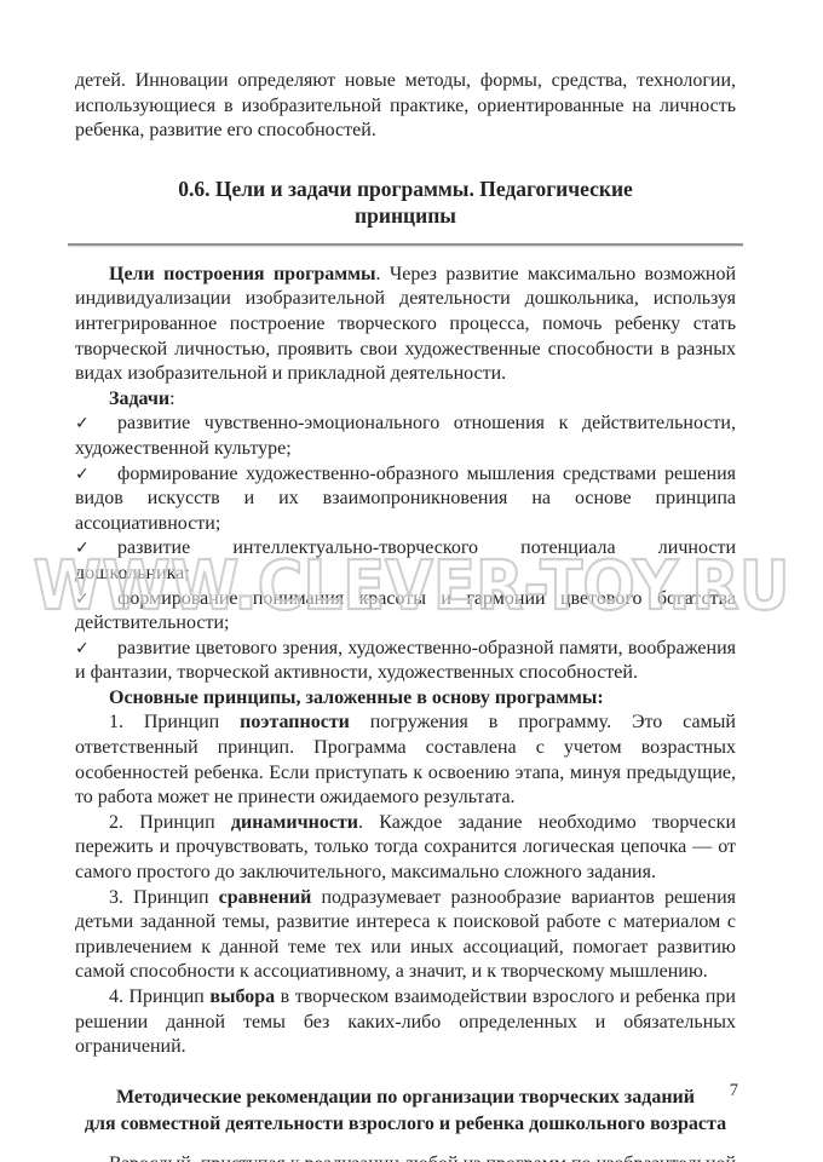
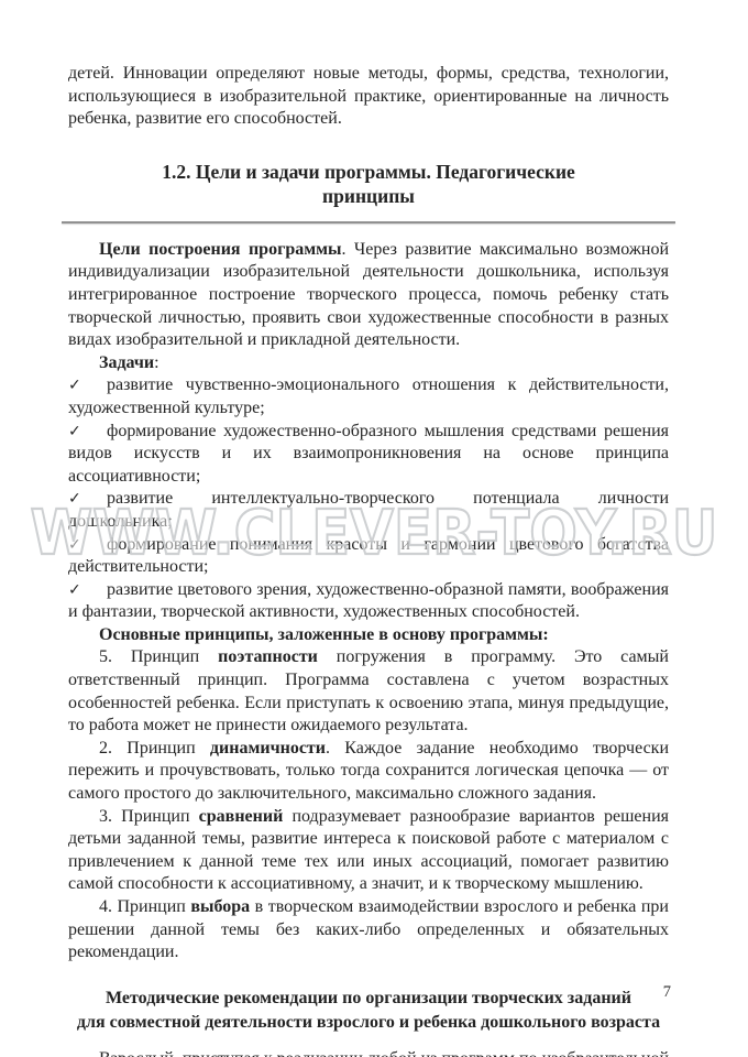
  детей. Инновации определяют новые методы, формы, средства, технологии, использующиеся в изобразительной практике, ориентированные на личность ребенка, развитие его способностей.
- 0.6. Цели и задачи программы. Педагогические
+ 1.2. Цели и задачи программы. Педагогические
  принципы
  Цели построения программы. Через развитие максимально возможной индивидуализации изобразительной деятельности дошкольника, используя интегрированное построение творческого процесса, помочь ребенку стать творческой личностью, проявить свои художественные способности в разных видах изобразительной и прикладной деятельности.
  Задачи:
  ✓ развитие чувственно-эмоционального отношения к действительности, художественной культуре;
  ✓ формирование художественно-образного мышления средствами решения видов искусств и их взаимопроникновения на основе принципа ассоциативности;
  ✓ развитие интеллектуально-творческого потенциала личности дошкольника;
  ✓ формирование понимания красоты и гармонии цветового богатства действительности;
  ✓ развитие цветового зрения, художественно-образной памяти, воображения и фантазии, творческой активности, художественных способностей.
  Основные принципы, заложенные в основу программы:
- 1. Принцип поэтапности погружения в программу. Это самый ответственный принцип. Программа составлена с учетом возрастных особенностей ребенка. Если приступать к освоению этапа, минуя предыдущие, то работа может не принести ожидаемого результата.
+ 5. Принцип поэтапности погружения в программу. Это самый ответственный принцип. Программа составлена с учетом возрастных особенностей ребенка. Если приступать к освоению этапа, минуя предыдущие, то работа может не принести ожидаемого результата.
  2. Принцип динамичности. Каждое задание необходимо творчески пережить и прочувствовать, только тогда сохранится логическая цепочка — от самого простого до заключительного, максимально сложного задания.
  3. Принцип сравнений подразумевает разнообразие вариантов решения детьми заданной темы, развитие интереса к поисковой работе с материалом с привлечением к данной теме тех или иных ассоциаций, помогает развитию самой способности к ассоциативному, а значит, и к творческому мышлению.
- 4. Принцип выбора в творческом взаимодействии взрослого и ребенка при решении данной темы без каких-либо определенных и обязательных ограничений.
+ 4. Принцип выбора в творческом взаимодействии взрослого и ребенка при решении данной темы без каких-либо определенных и обязательных рекомендации.
  Методические рекомендации по организации творческих заданий
  для совместной деятельности взрослого и ребенка дошкольного возраста
  WWW.CLEVER-TOY.RU
  7
